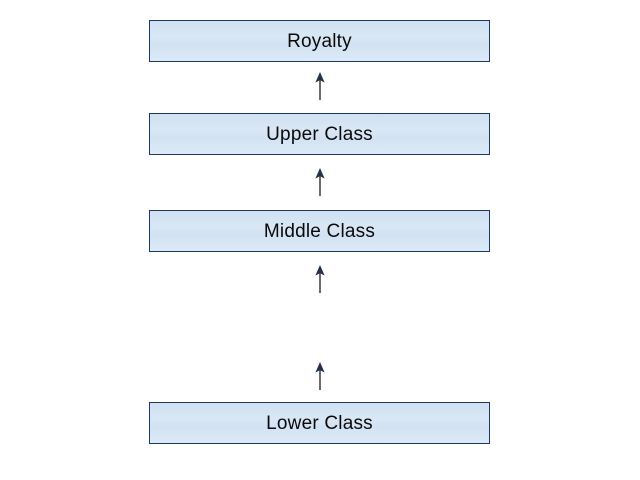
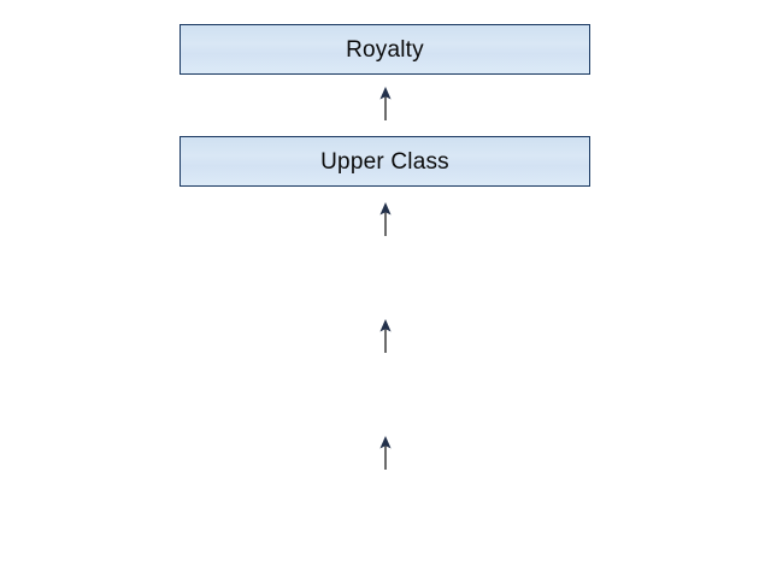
  Royalty
  Upper Class
- Middle Class
- Lower Class
